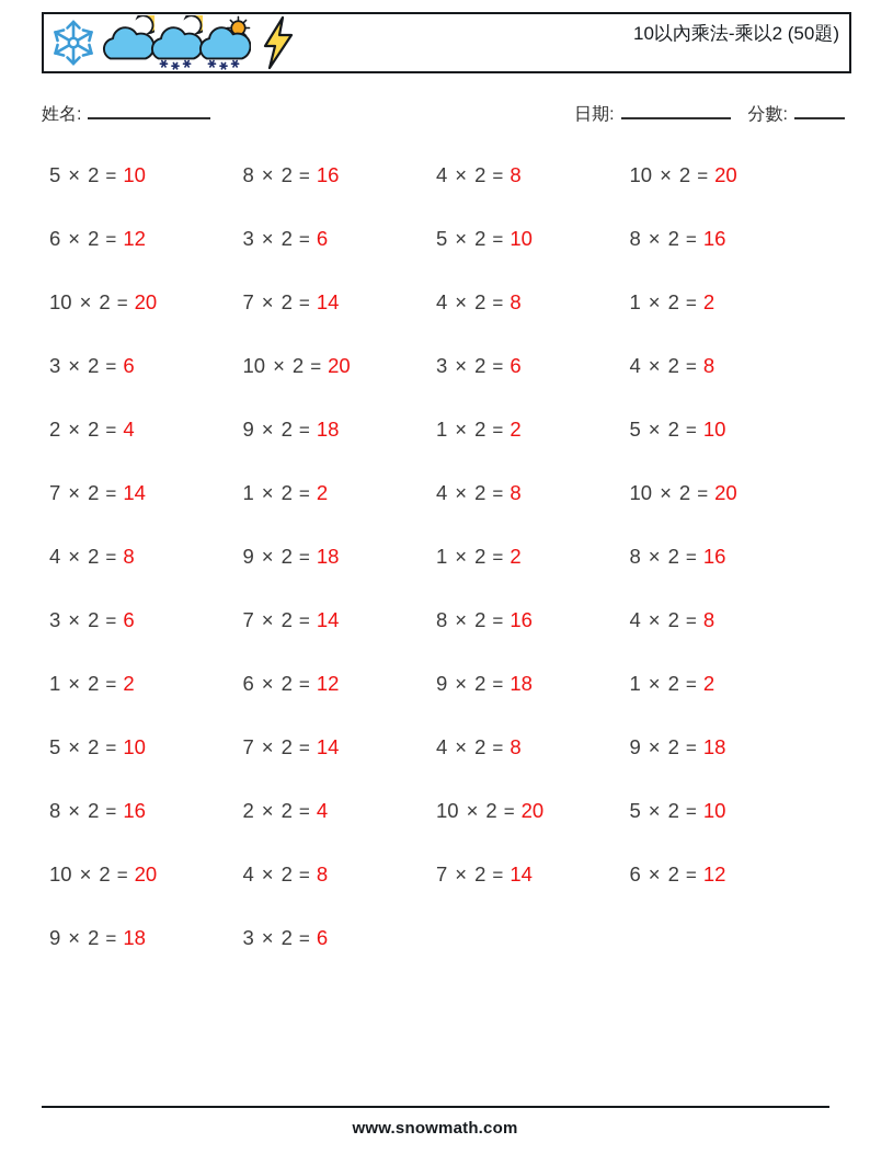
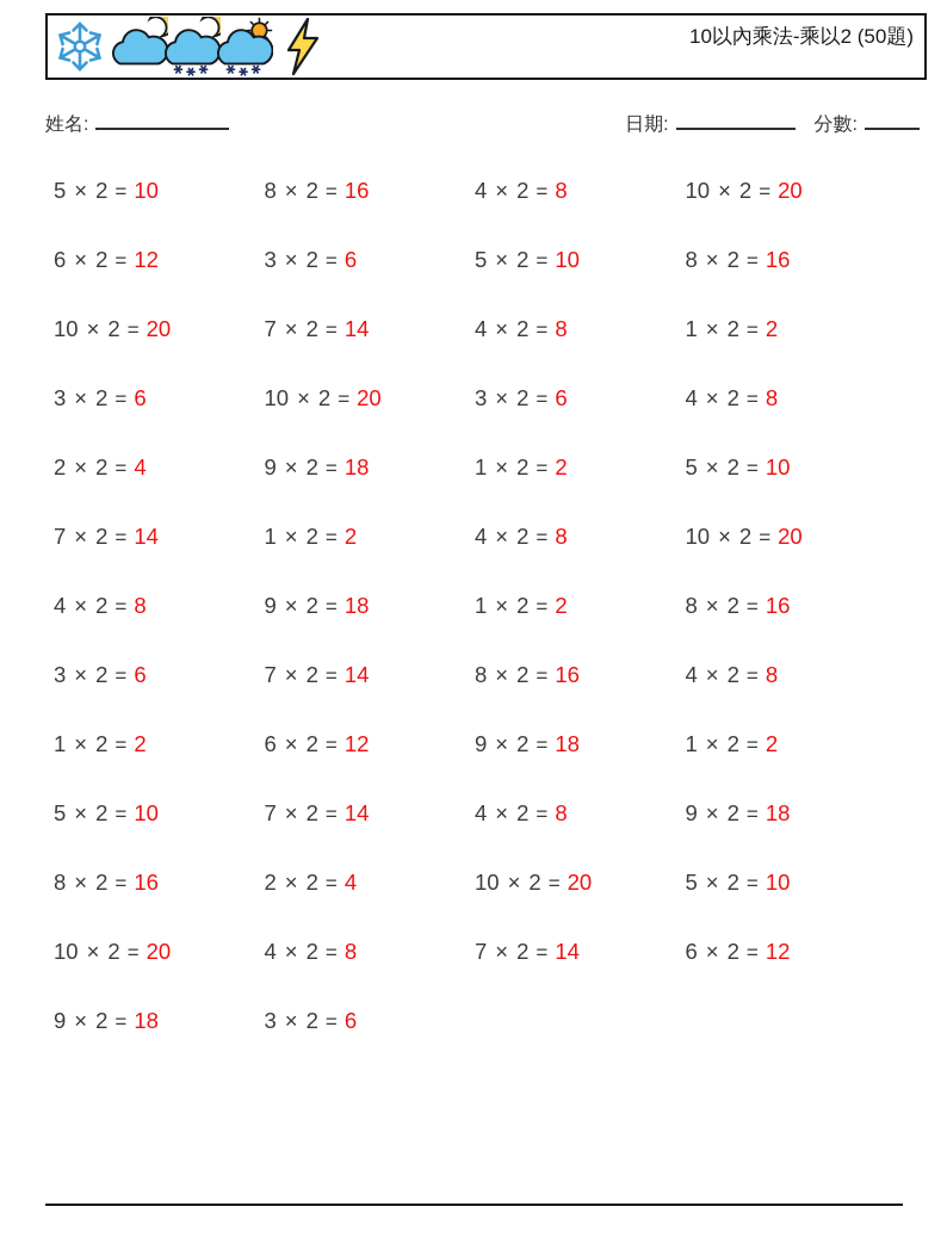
  10以內乘法-乘以2 (50題)
  姓名:
  日期: 分數:
  5 × 2 = 10
  8 × 2 = 16
  4 × 2 = 8
  10 × 2 = 20
  6 × 2 = 12
  3 × 2 = 6
  5 × 2 = 10
  8 × 2 = 16
  10 × 2 = 20
  7 × 2 = 14
  4 × 2 = 8
  1 × 2 = 2
  3 × 2 = 6
  10 × 2 = 20
  3 × 2 = 6
  4 × 2 = 8
  2 × 2 = 4
  9 × 2 = 18
  1 × 2 = 2
  5 × 2 = 10
  7 × 2 = 14
  1 × 2 = 2
  4 × 2 = 8
  10 × 2 = 20
  4 × 2 = 8
  9 × 2 = 18
  1 × 2 = 2
  8 × 2 = 16
  3 × 2 = 6
  7 × 2 = 14
  8 × 2 = 16
  4 × 2 = 8
  1 × 2 = 2
  6 × 2 = 12
  9 × 2 = 18
  1 × 2 = 2
  5 × 2 = 10
  7 × 2 = 14
  4 × 2 = 8
  9 × 2 = 18
  8 × 2 = 16
  2 × 2 = 4
  10 × 2 = 20
  5 × 2 = 10
  10 × 2 = 20
  4 × 2 = 8
  7 × 2 = 14
  6 × 2 = 12
  9 × 2 = 18
  3 × 2 = 6
- www.snowmath.com
